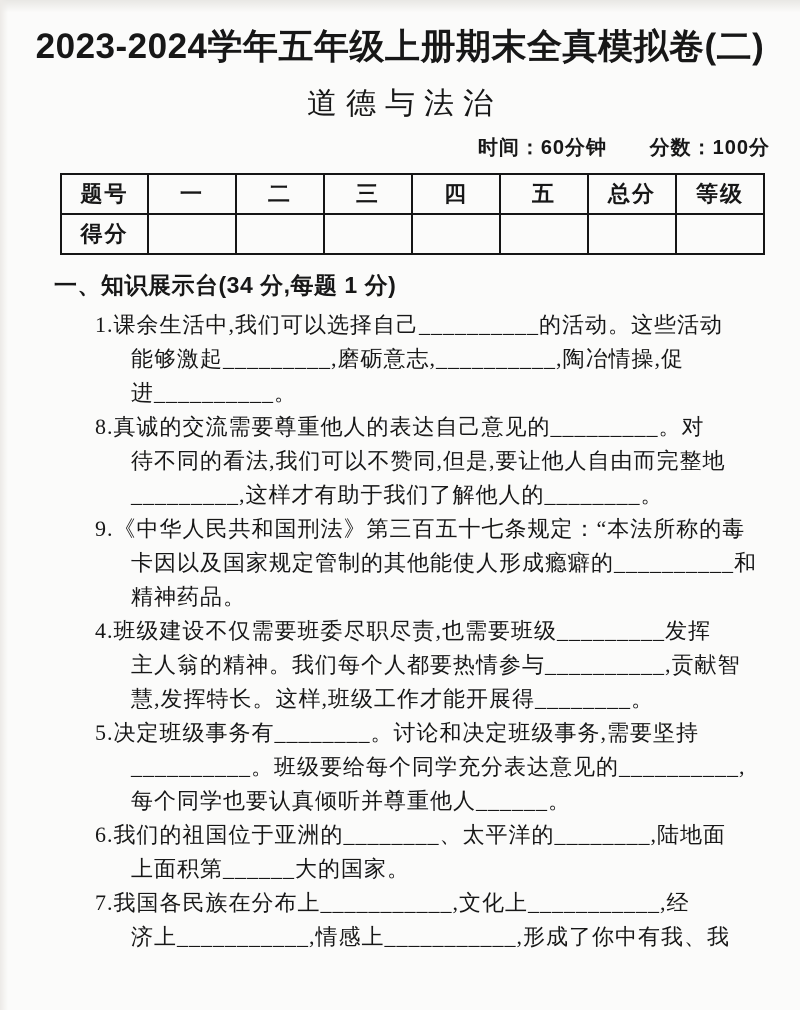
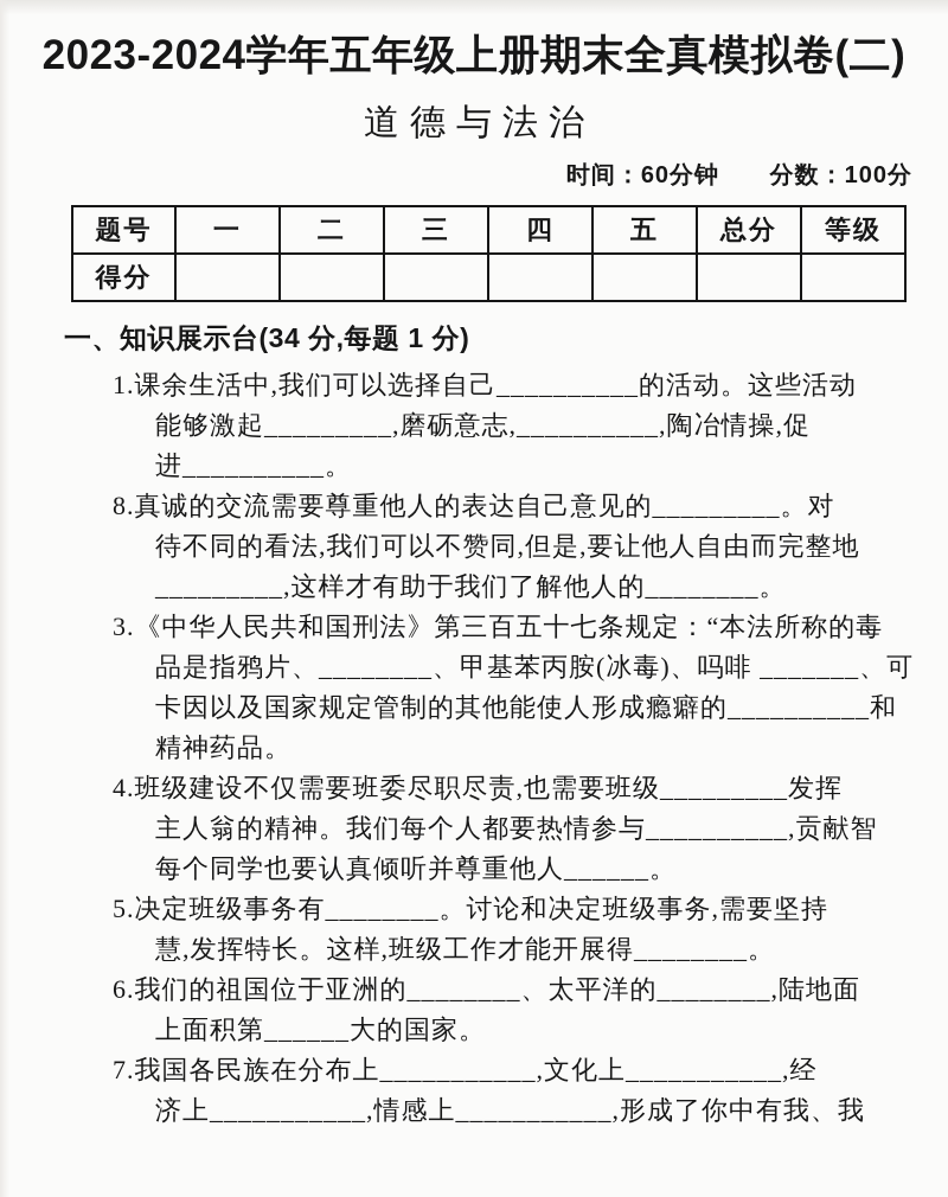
  2023-2024学年五年级上册期末全真模拟卷(二)
  道德与法治
  时间：60分钟 分数：100分
  题号	一	二	三	四	五	总分	等级
  得分
  一、知识展示台(34 分,每题 1 分)
  1.课余生活中,我们可以选择自己__________的活动。这些活动
  能够激起_________,磨砺意志,__________,陶冶情操,促
  进__________。
  8.真诚的交流需要尊重他人的表达自己意见的_________。对
  待不同的看法,我们可以不赞同,但是,要让他人自由而完整地
  _________,这样才有助于我们了解他人的________。
- 9.《中华人民共和国刑法》第三百五十七条规定：“本法所称的毒
+ 3.《中华人民共和国刑法》第三百五十七条规定：“本法所称的毒
+ 品是指鸦片、________、甲基苯丙胺(冰毒)、吗啡 _______、可
  卡因以及国家规定管制的其他能使人形成瘾癖的__________和
  精神药品。
  4.班级建设不仅需要班委尽职尽责,也需要班级_________发挥
  主人翁的精神。我们每个人都要热情参与__________,贡献智
- 慧,发挥特长。这样,班级工作才能开展得________。
+ 每个同学也要认真倾听并尊重他人______。
  5.决定班级事务有________。讨论和决定班级事务,需要坚持
- __________。班级要给每个同学充分表达意见的__________,
- 每个同学也要认真倾听并尊重他人______。
+ 慧,发挥特长。这样,班级工作才能开展得________。
  6.我们的祖国位于亚洲的________、太平洋的________,陆地面
  上面积第______大的国家。
  7.我国各民族在分布上___________,文化上___________,经
  济上___________,情感上___________,形成了你中有我、我
